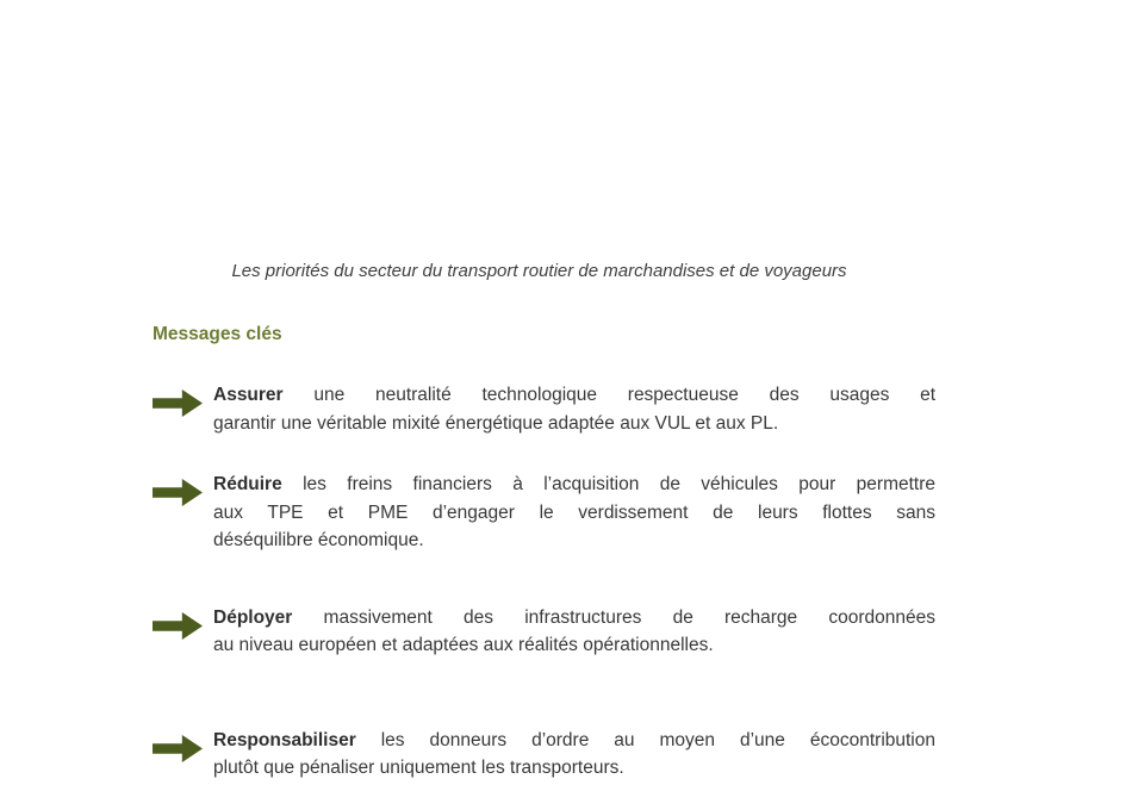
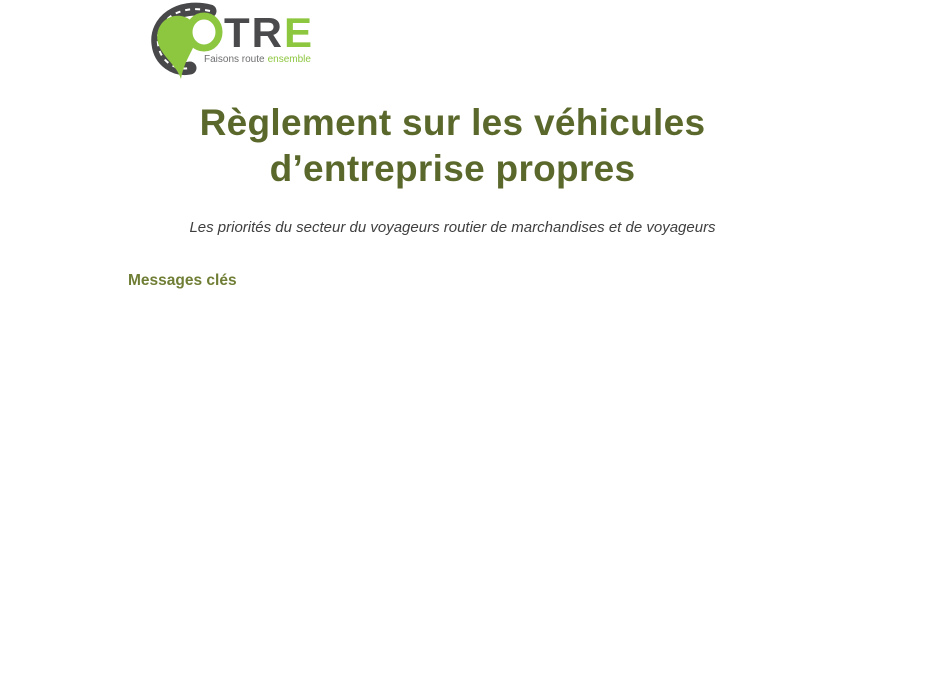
+ TRE
+ Faisons route ensemble
+ Règlement sur les véhicules
+ d’entreprise propres
- Les priorités du secteur du transport routier de marchandises et de voyageurs
+ Les priorités du secteur du voyageurs routier de marchandises et de voyageurs
  Messages clés
- Assurer une neutralité technologique respectueuse des usages et
- garantir une véritable mixité énergétique adaptée aux VUL et aux PL.
- Réduire les freins financiers à l’acquisition de véhicules pour permettre
- aux TPE et PME d’engager le verdissement de leurs flottes sans
- déséquilibre économique.
- Déployer massivement des infrastructures de recharge coordonnées
- au niveau européen et adaptées aux réalités opérationnelles.
- Responsabiliser les donneurs d’ordre au moyen d’une écocontribution
- plutôt que pénaliser uniquement les transporteurs.
